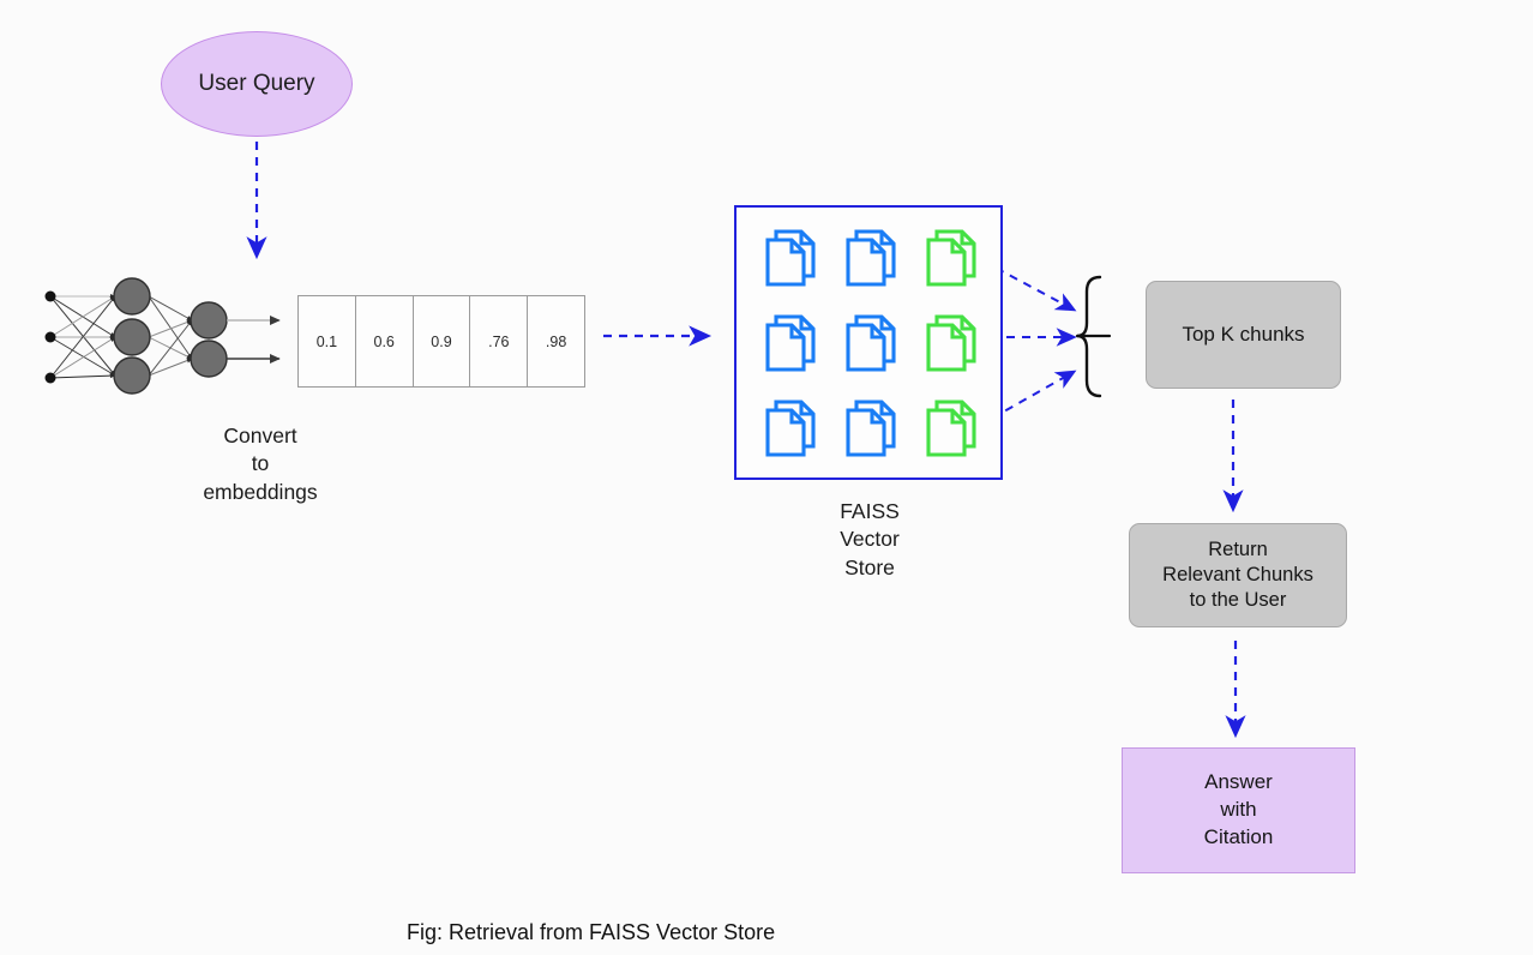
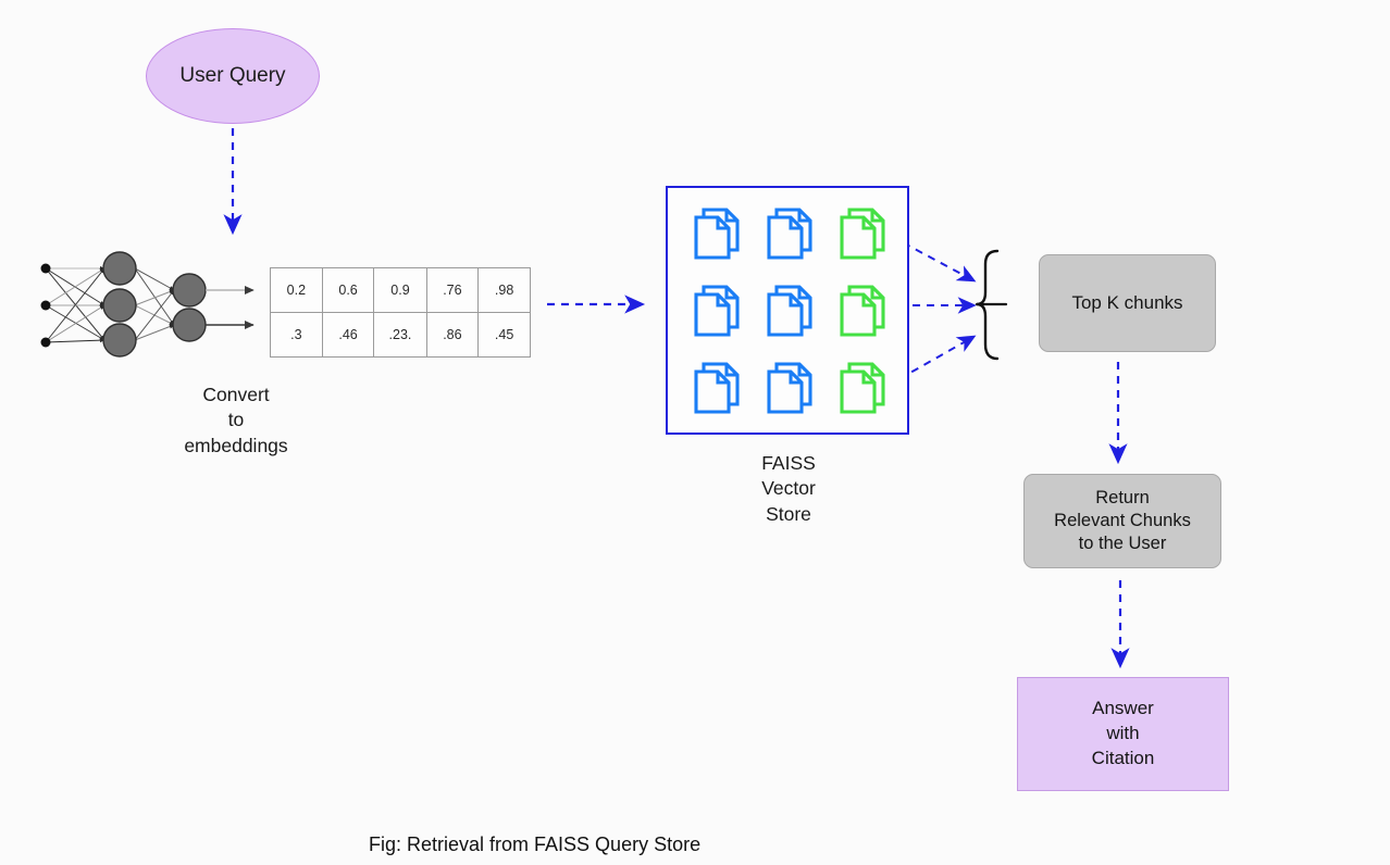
  User Query
- 0.1	0.6	0.9	.76	.98
+ 0.2	0.6	0.9	.76	.98
+ .3	.46	.23.	.86	.45
  Convert
  to
  embeddings
  FAISS
  Vector
  Store
  Top K chunks
  Return
  Relevant Chunks
  to the User
  Answer
  with
  Citation
- Fig: Retrieval from FAISS Vector Store
+ Fig: Retrieval from FAISS Query Store
